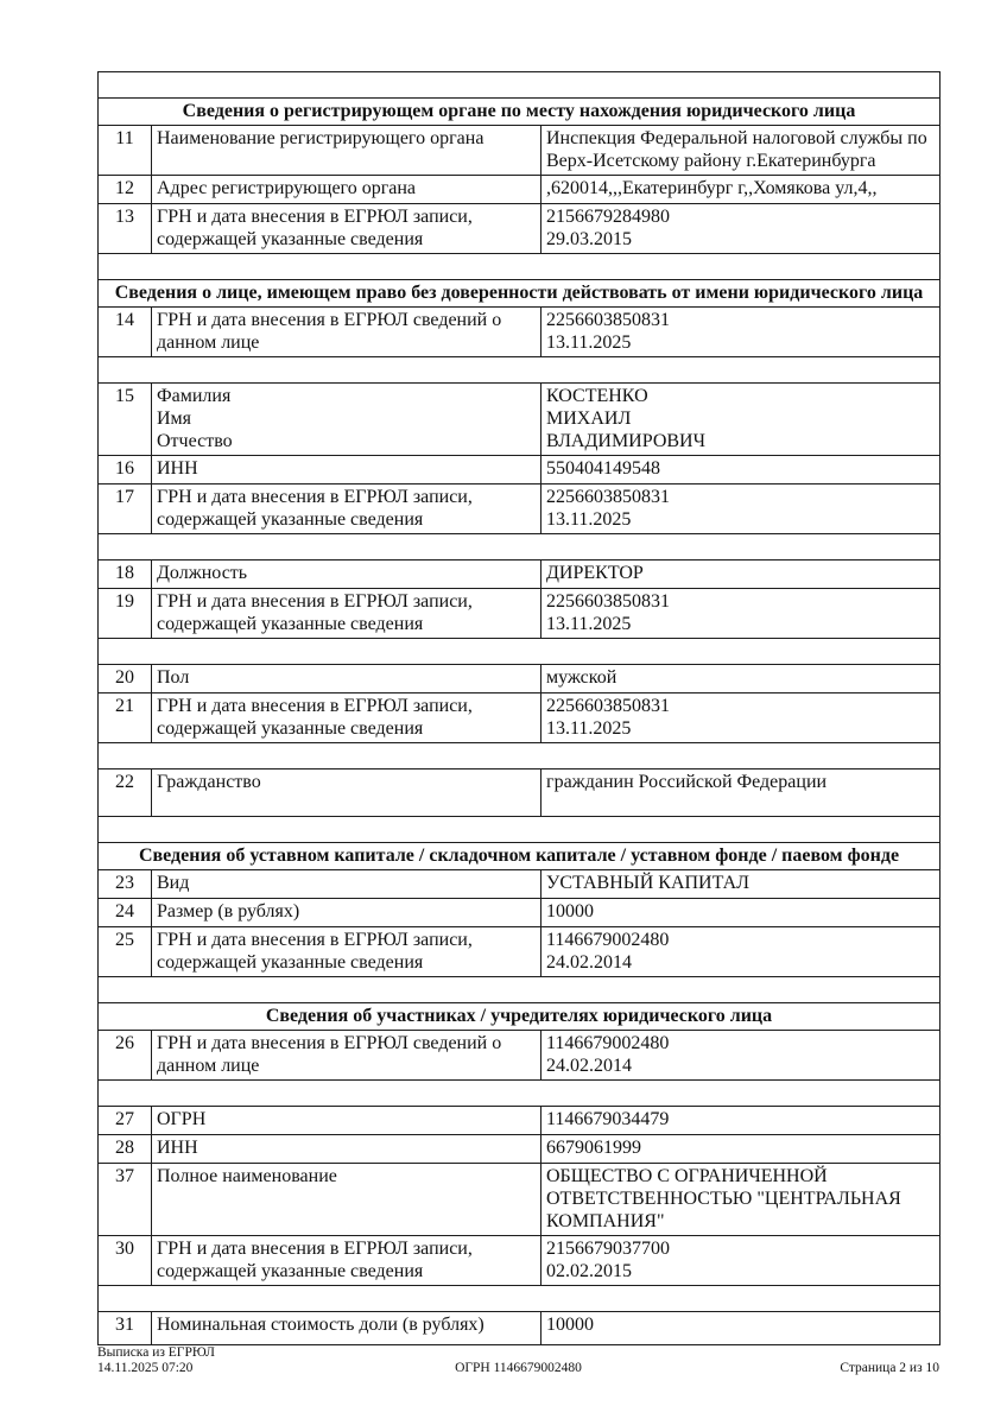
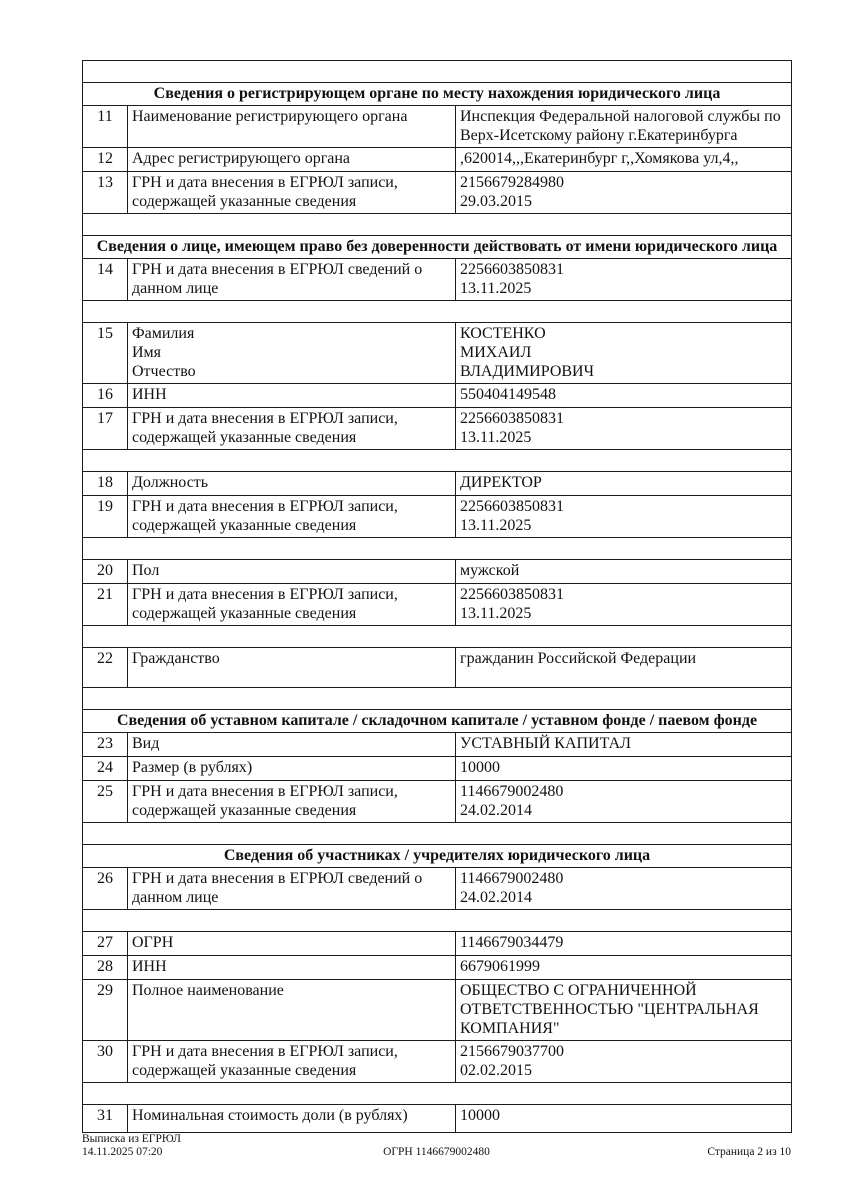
  Сведения о регистрирующем органе по месту нахождения юридического лица
  11	Наименование регистрирующего органа	Инспекция Федеральной налоговой службы по Верх-Исетскому району г.Екатеринбурга
  12	Адрес регистрирующего органа	,620014,,,Екатеринбург г,,Хомякова ул,4,,
  13	ГРН и дата внесения в ЕГРЮЛ записи, содержащей указанные сведения	215667928498029.03.2015
  Сведения о лице, имеющем право без доверенности действовать от имени юридического лица
  14	ГРН и дата внесения в ЕГРЮЛ сведений о данном лице	225660385083113.11.2025
  15	ФамилияИмяОтчество	КОСТЕНКОМИХАИЛВЛАДИМИРОВИЧ
  16	ИНН	550404149548
  17	ГРН и дата внесения в ЕГРЮЛ записи, содержащей указанные сведения	225660385083113.11.2025
  18	Должность	ДИРЕКТОР
  19	ГРН и дата внесения в ЕГРЮЛ записи, содержащей указанные сведения	225660385083113.11.2025
  20	Пол	мужской
  21	ГРН и дата внесения в ЕГРЮЛ записи, содержащей указанные сведения	225660385083113.11.2025
  22	Гражданство	гражданин Российской Федерации
  Сведения об уставном капитале / складочном капитале / уставном фонде / паевом фонде
  23	Вид	УСТАВНЫЙ КАПИТАЛ
  24	Размер (в рублях)	10000
  25	ГРН и дата внесения в ЕГРЮЛ записи, содержащей указанные сведения	114667900248024.02.2014
  Сведения об участниках / учредителях юридического лица
  26	ГРН и дата внесения в ЕГРЮЛ сведений о данном лице	114667900248024.02.2014
  27	ОГРН	1146679034479
  28	ИНН	6679061999
- 37	Полное наименование	ОБЩЕСТВО С ОГРАНИЧЕННОЙ ОТВЕТСТВЕННОСТЬЮ "ЦЕНТРАЛЬНАЯ КОМПАНИЯ"
+ 29	Полное наименование	ОБЩЕСТВО С ОГРАНИЧЕННОЙ ОТВЕТСТВЕННОСТЬЮ "ЦЕНТРАЛЬНАЯ КОМПАНИЯ"
  30	ГРН и дата внесения в ЕГРЮЛ записи, содержащей указанные сведения	215667903770002.02.2015
  31	Номинальная стоимость доли (в рублях)	10000
  Выписка из ЕГРЮЛ
  14.11.2025 07:20
  ОГРН 1146679002480
  Страница 2 из 10
